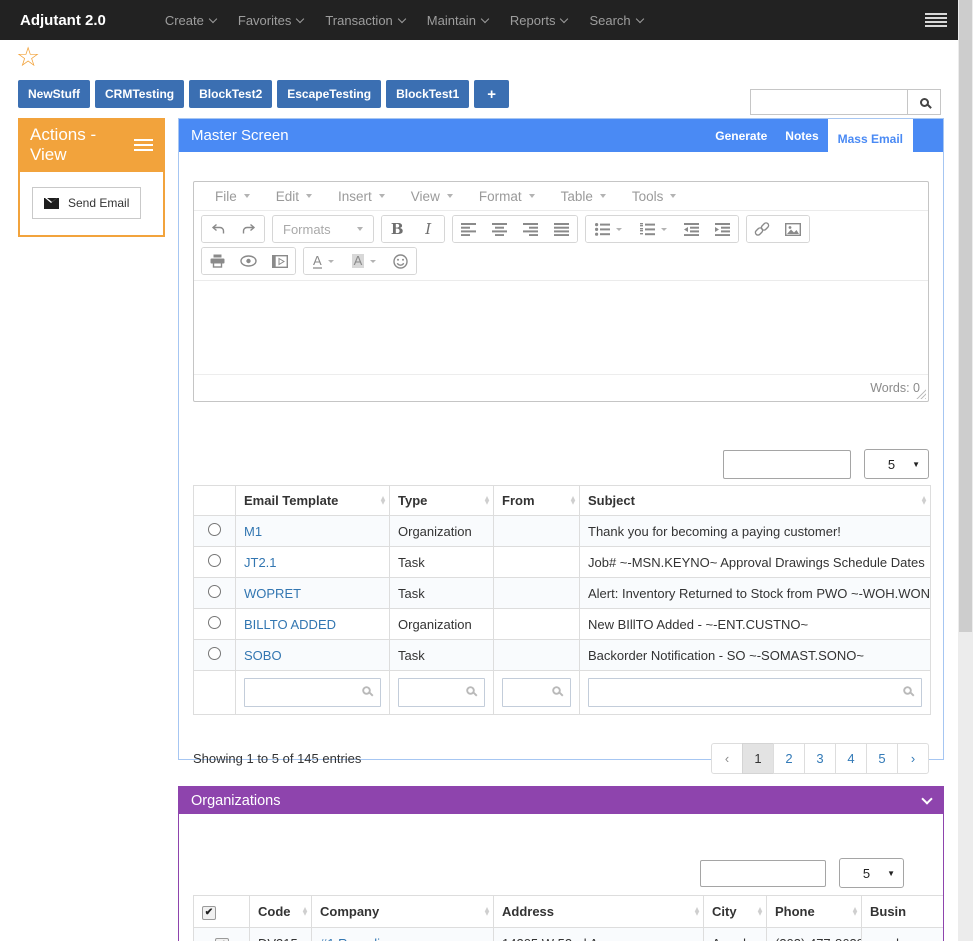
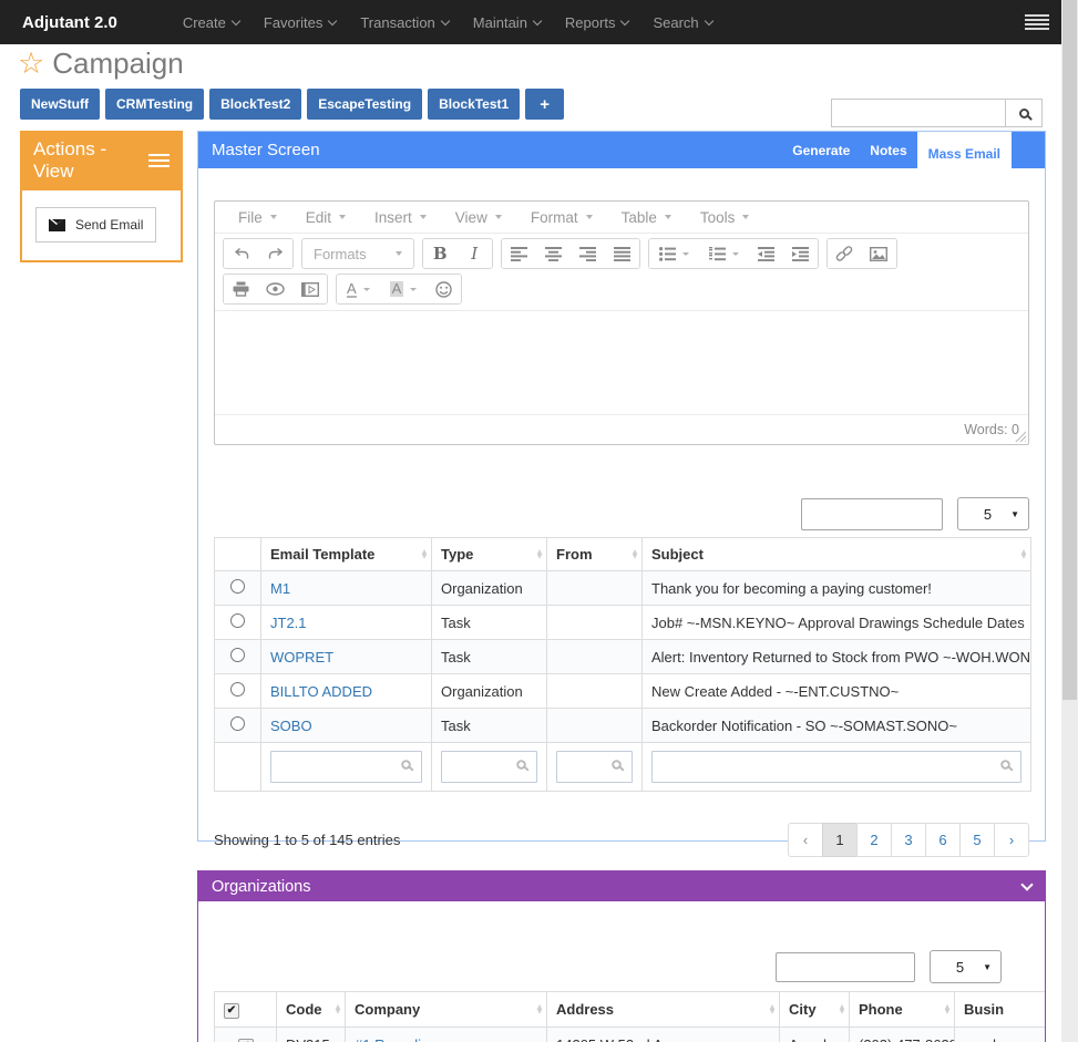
  Adjutant 2.0
  Create
  Favorites
  Transaction
  Maintain
  Reports
  Search
  ☆
+ Campaign
  NewStuff
  CRMTesting
  BlockTest2
  EscapeTesting
  BlockTest1
  +
  Actions - View
  Send Email
  Master Screen
  Generate
  Notes
  Mass Email
  File
  Edit
  Insert
  View
  Format
  Table
  Tools
  Formats
  B
  I
  A
  A
  Words: 0
  5
  ▼
  	Email Template ▴▾	Type ▴▾	From ▴▾	Subject ▴▾
  	M1	Organization		Thank you for becoming a paying customer!
  	JT2.1	Task		Job# ~-MSN.KEYNO~ Approval Drawings Schedule Dates
  	WOPRET	Task		Alert: Inventory Returned to Stock from PWO ~-WOH.WON
- 	BILLTO ADDED	Organization		New BIllTO Added - ~-ENT.CUSTNO~
+ 	BILLTO ADDED	Organization		New Create Added - ~-ENT.CUSTNO~
  	SOBO	Task		Backorder Notification - SO ~-SOMAST.SONO~
  Showing 1 to 5 of 145 entries
  ‹
  1
  2
  3
- 4
+ 6
  5
  ›
  Organizations
  5
  ▼
  ✔	Code ▴▾	Company ▴▾	Address ▴▾	City ▴▾	Phone ▴▾	Busin
